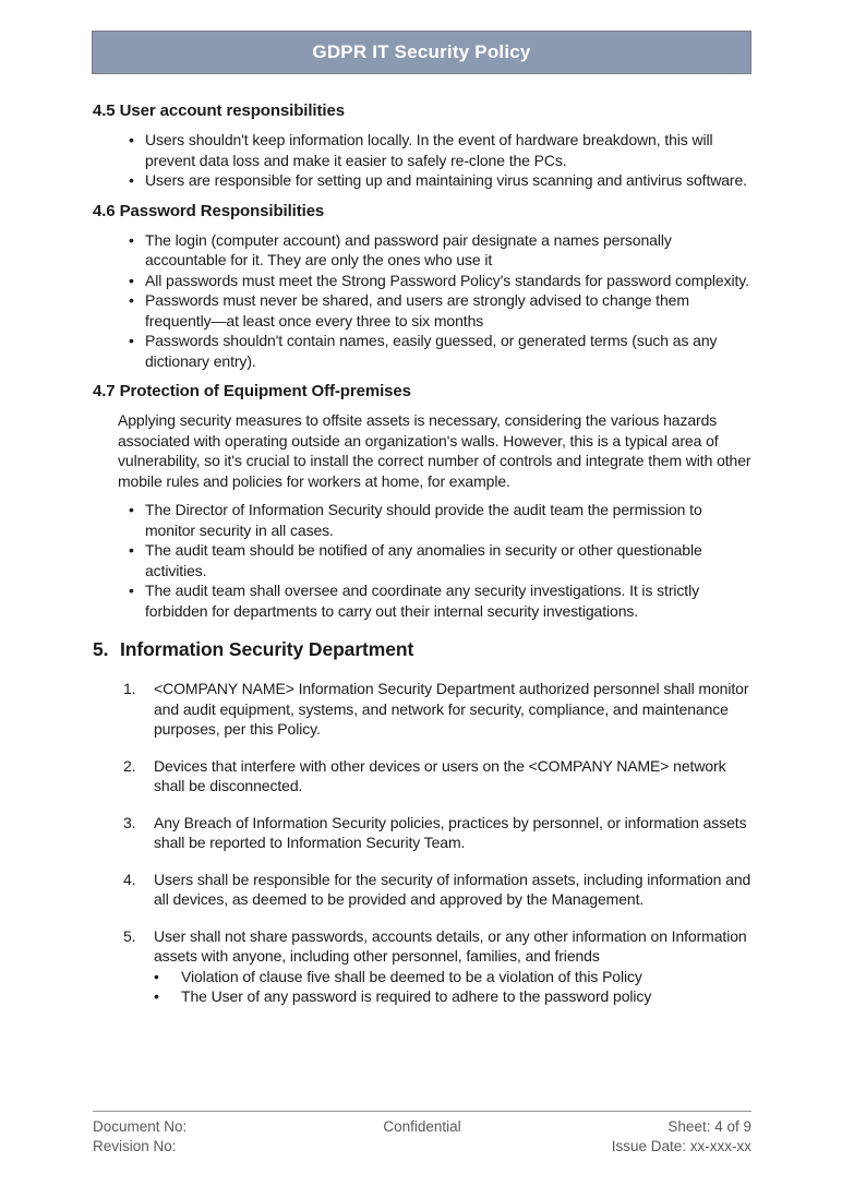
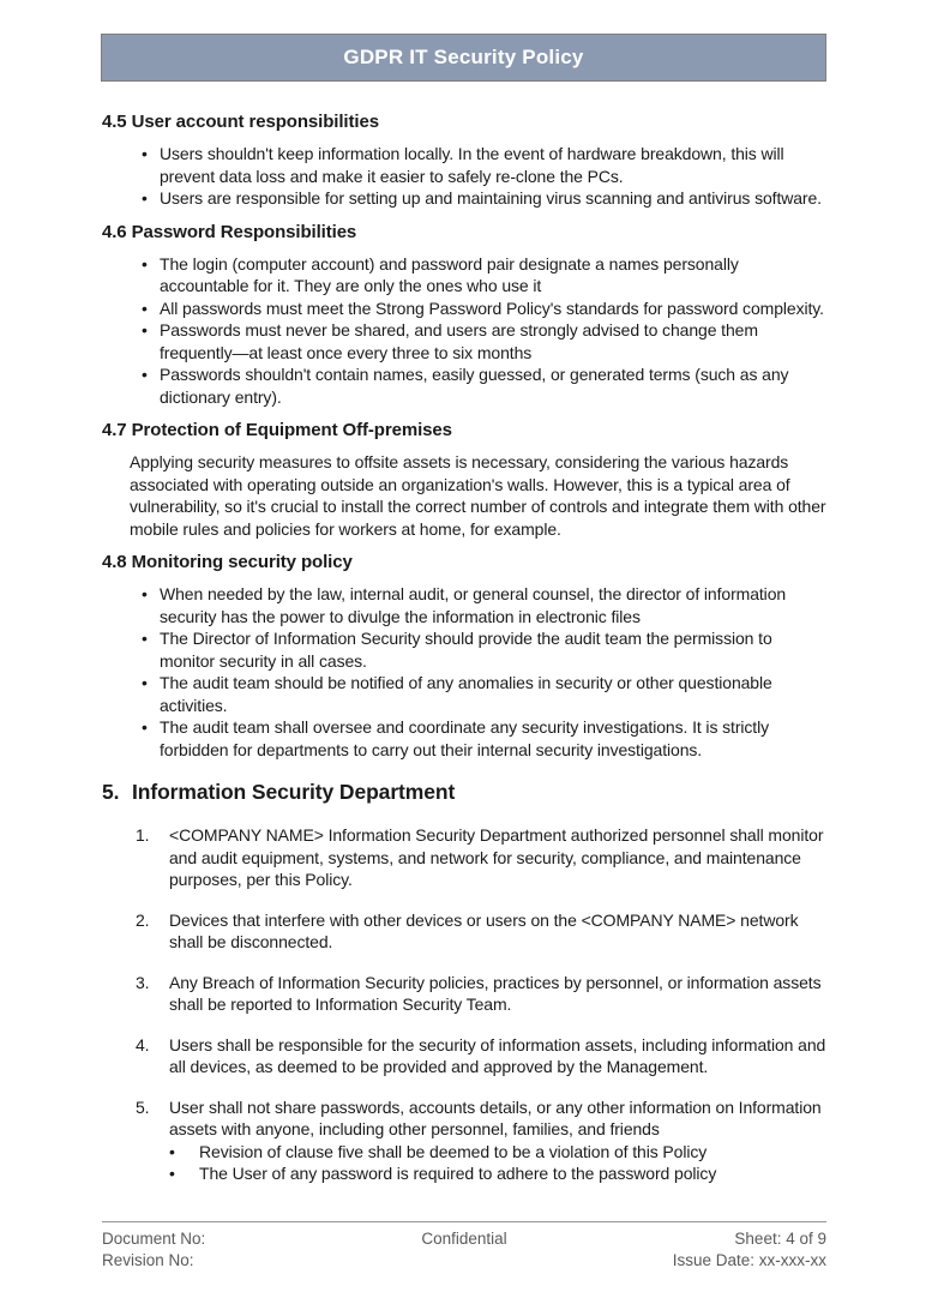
  GDPR IT Security Policy
  4.5 User account responsibilities
  Users shouldn't keep information locally. In the event of hardware breakdown, this will prevent data loss and make it easier to safely re-clone the PCs.
  Users are responsible for setting up and maintaining virus scanning and antivirus software.
  4.6 Password Responsibilities
  The login (computer account) and password pair designate a names personally accountable for it. They are only the ones who use it
  All passwords must meet the Strong Password Policy's standards for password complexity.
  Passwords must never be shared, and users are strongly advised to change them frequently—at least once every three to six months
  Passwords shouldn't contain names, easily guessed, or generated terms (such as any dictionary entry).
  4.7 Protection of Equipment Off-premises
  Applying security measures to offsite assets is necessary, considering the various hazards associated with operating outside an organization's walls. However, this is a typical area of vulnerability, so it's crucial to install the correct number of controls and integrate them with other mobile rules and policies for workers at home, for example.
+ 4.8 Monitoring security policy
+ When needed by the law, internal audit, or general counsel, the director of information security has the power to divulge the information in electronic files
  The Director of Information Security should provide the audit team the permission to monitor security in all cases.
  The audit team should be notified of any anomalies in security or other questionable activities.
  The audit team shall oversee and coordinate any security investigations. It is strictly forbidden for departments to carry out their internal security investigations.
  5.
  Information Security Department
  1.
  <COMPANY NAME> Information Security Department authorized personnel shall monitor and audit equipment, systems, and network for security, compliance, and maintenance purposes, per this Policy.
  2.
  Devices that interfere with other devices or users on the <COMPANY NAME> network shall be disconnected.
  3.
  Any Breach of Information Security policies, practices by personnel, or information assets shall be reported to Information Security Team.
  4.
  Users shall be responsible for the security of information assets, including information and all devices, as deemed to be provided and approved by the Management.
  5.
  User shall not share passwords, accounts details, or any other information on Information assets with anyone, including other personnel, families, and friends
- Violation of clause five shall be deemed to be a violation of this Policy
+ Revision of clause five shall be deemed to be a violation of this Policy
  The User of any password is required to adhere to the password policy
  Document No:
  Confidential
  Sheet: 4 of 9
  Revision No:
  Issue Date: xx-xxx-xx
